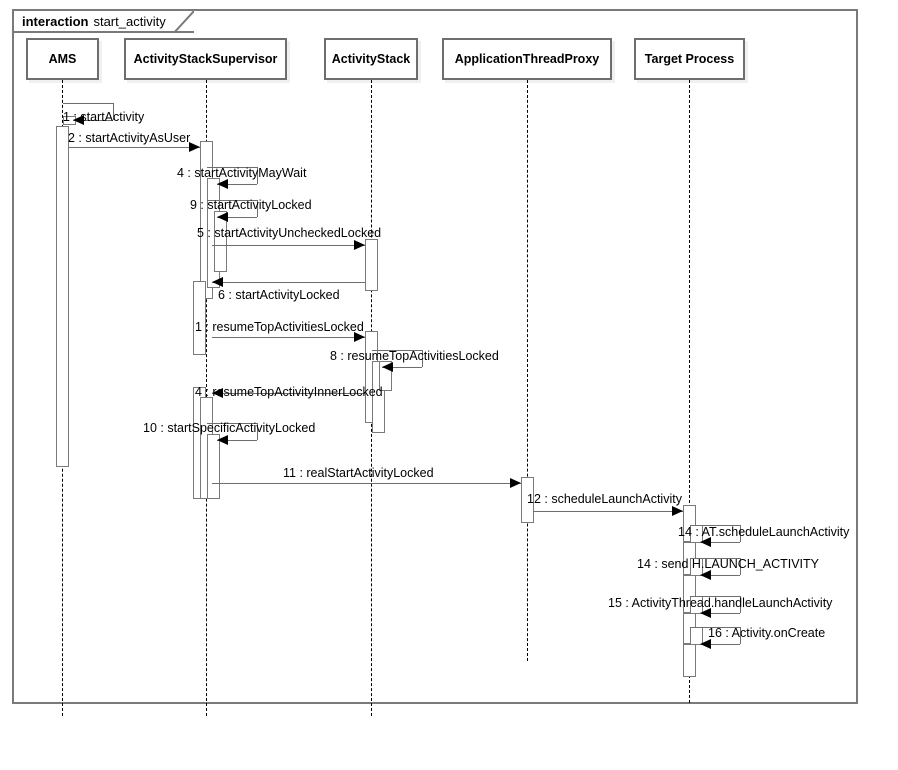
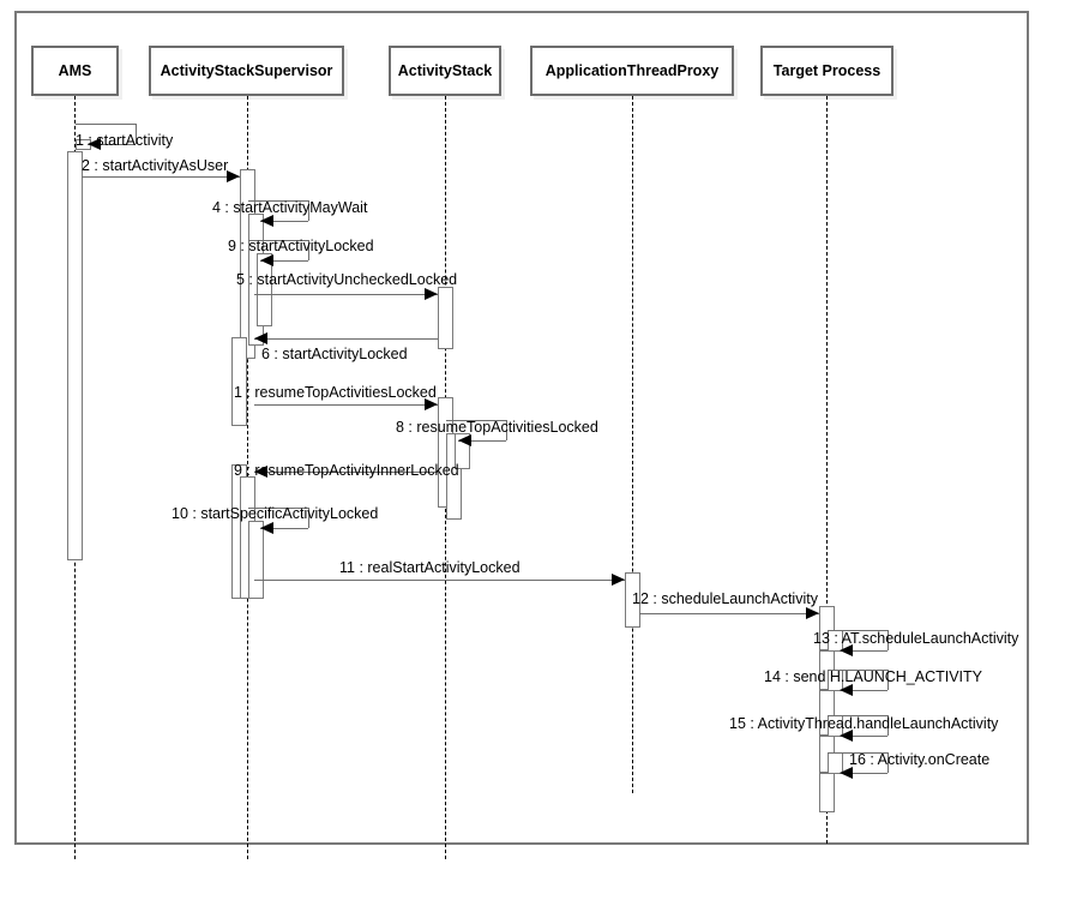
- interaction
- start_activity
  AMS
  ActivityStackSupervisor
  ActivityStack
  ApplicationThreadProxy
  Target Process
  1 : startActivity
  2 : startActivityAsUser
  4 : startActivityMayWait
  9 : startActivityLocked
  5 : startActivityUncheckedLocked
  6 : startActivityLocked
  1 : resumeTopActivitiesLocked
  8 : resumeTopActivitiesLocked
- 4 : resumeTopActivityInnerLocked
+ 9 : resumeTopActivityInnerLocked
  10 : startSpecificActivityLocked
  11 : realStartActivityLocked
  12 : scheduleLaunchActivity
- 14 : AT.scheduleLaunchActivity
+ 13 : AT.scheduleLaunchActivity
  14 : send H.LAUNCH_ACTIVITY
  15 : ActivityThread.handleLaunchActivity
  16 : Activity.onCreate
